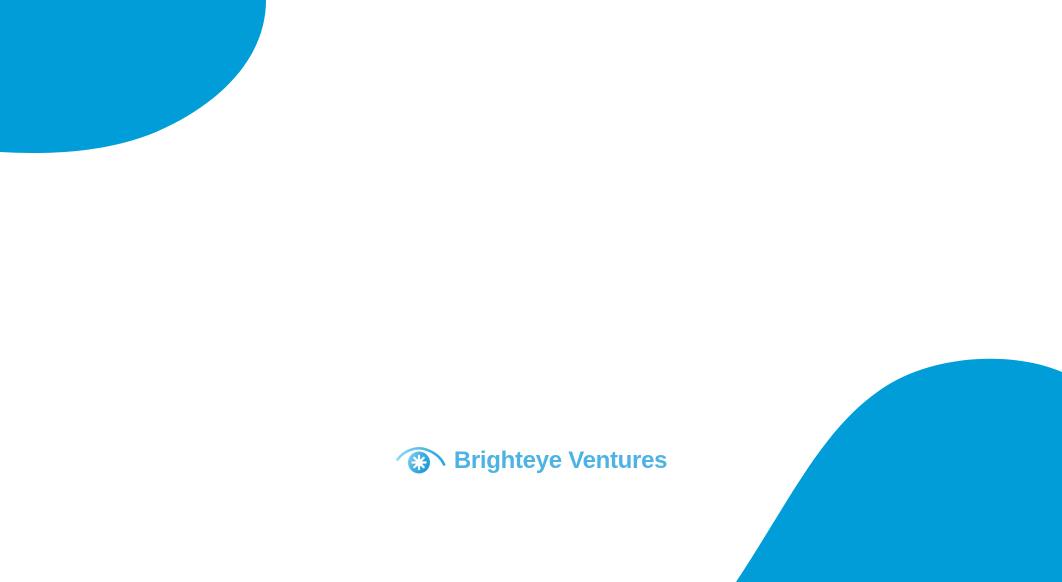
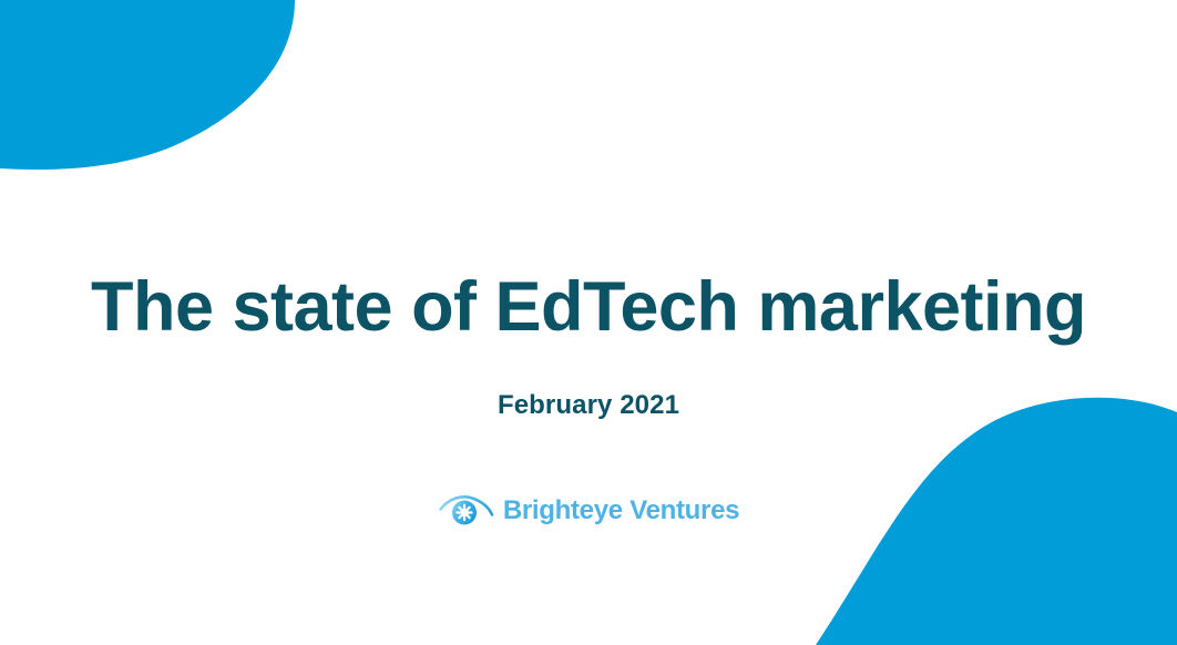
+ The state of EdTech marketing
+ February 2021
  Brighteye Ventures
